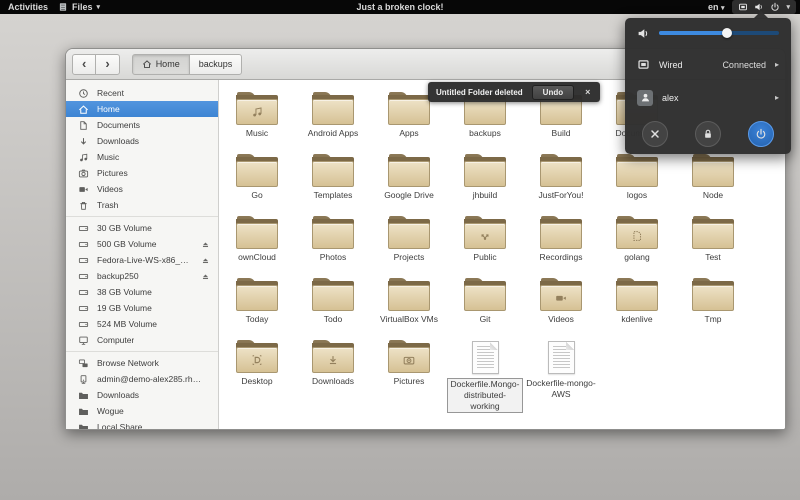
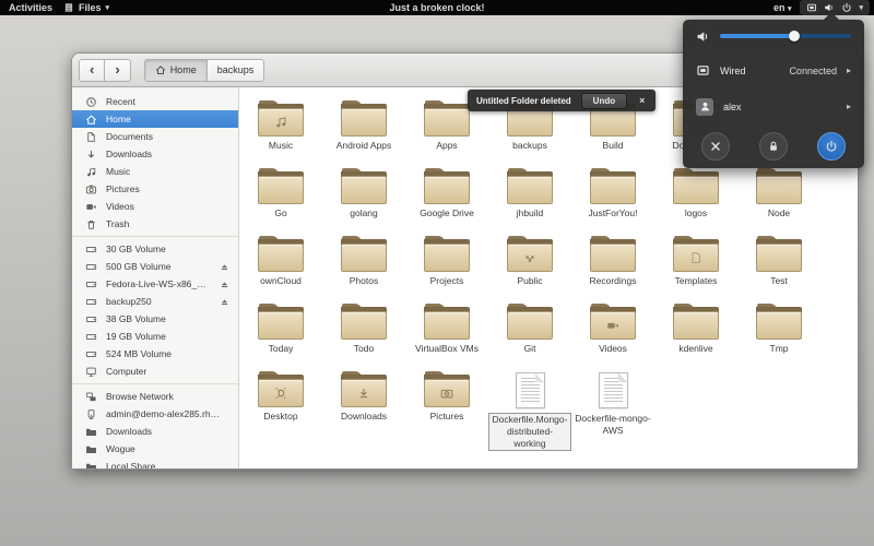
  Activities
  Files
  Just a broken clock!
  ‹
  ›
  Home
  backups
  Recent
  Home
  Documents
  Downloads
  Music
  Pictures
  Videos
  Trash
  30 GB Volume
  500 GB Volume
  Fedora-Live-WS-x86_64-
  backup250
  38 GB Volume
  19 GB Volume
  524 MB Volume
  Computer
  Browse Network
  admin@demo-alex285.rhclo
  Downloads
  Wogue
  Local Share
  Music
  Android Apps
  Apps
  backups
  Build
  Go
- Templates
+ golang
  Google Drive
  jhbuild
  JustForYou!
  logos
  Node
  ownCloud
  Photos
  Projects
  Public
  Recordings
- golang
+ Templates
  Test
  Today
  Todo
  VirtualBox VMs
  Git
  Videos
  kdenlive
  Tmp
  Desktop
  Downloads
  Pictures
  Dockerfile.Mongo-distributed-working
  Dockerfile-mongo-AWS
  Untitled Folder deleted
  Undo
  ×
  Wired
  Connected
  ▸
  alex
  ▸
